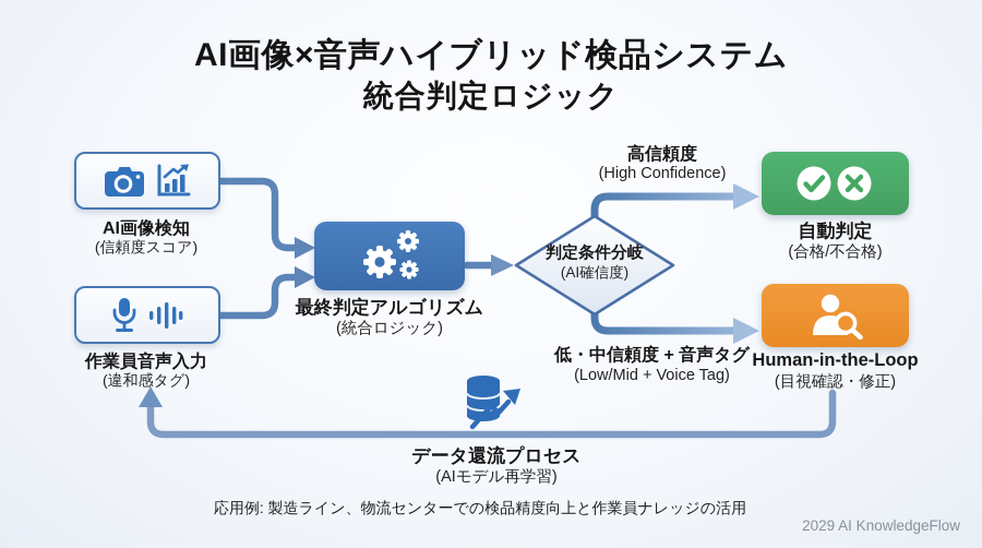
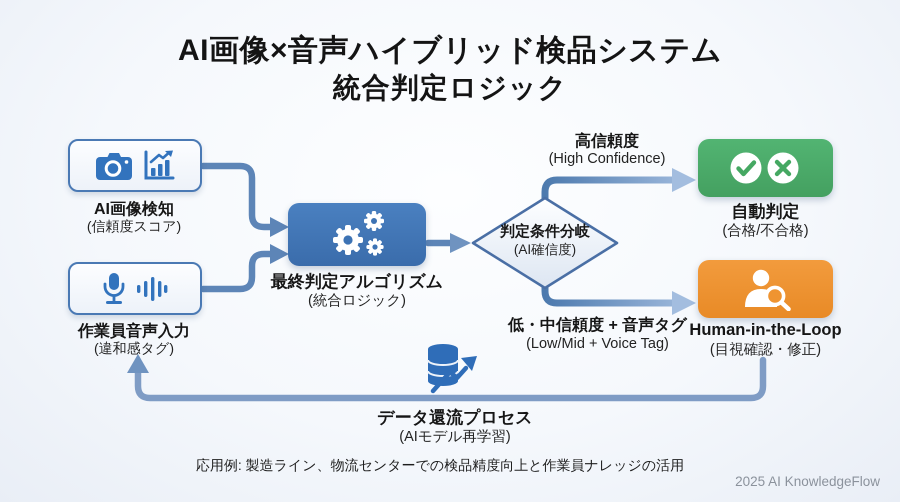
  AI画像×音声ハイブリッド検品システム
  統合判定ロジック
  AI画像検知
  (信頼度スコア)
  作業員音声入力
  (違和感タグ)
  最終判定アルゴリズム
  (統合ロジック)
  判定条件分岐
  (AI確信度)
  高信頼度
  (High Confidence)
  低・中信頼度 + 音声タグ
  (Low/Mid + Voice Tag)
  自動判定
  (合格/不合格)
  Human-in-the-Loop
  (目視確認・修正)
  データ還流プロセス
  (AIモデル再学習)
  応用例: 製造ライン、物流センターでの検品精度向上と作業員ナレッジの活用
- 2029 AI KnowledgeFlow
+ 2025 AI KnowledgeFlow
